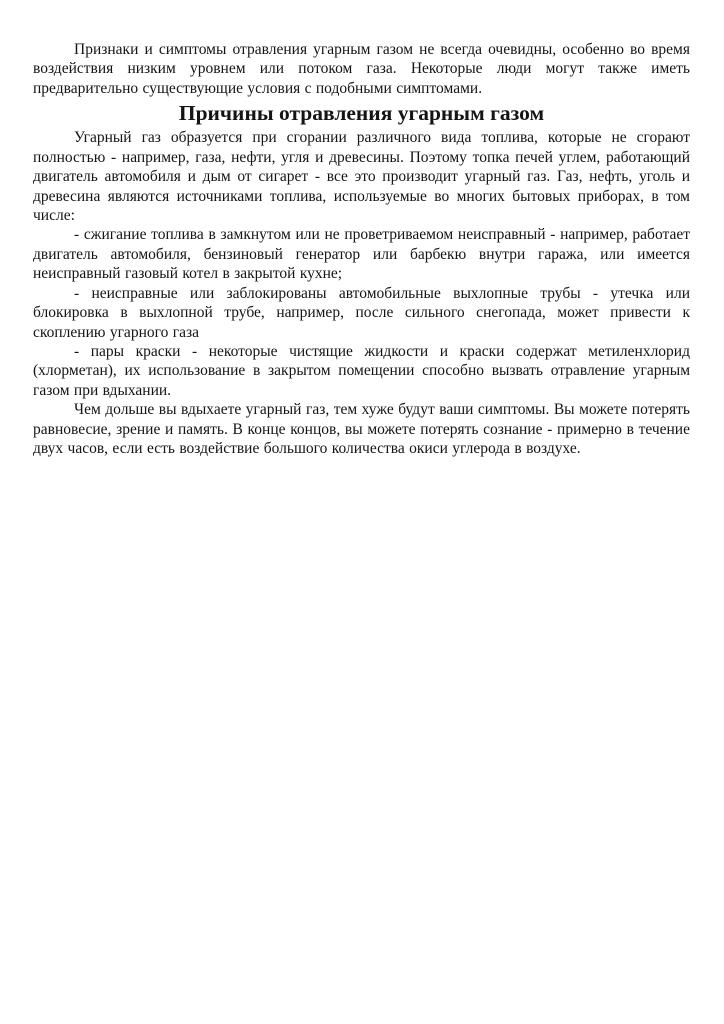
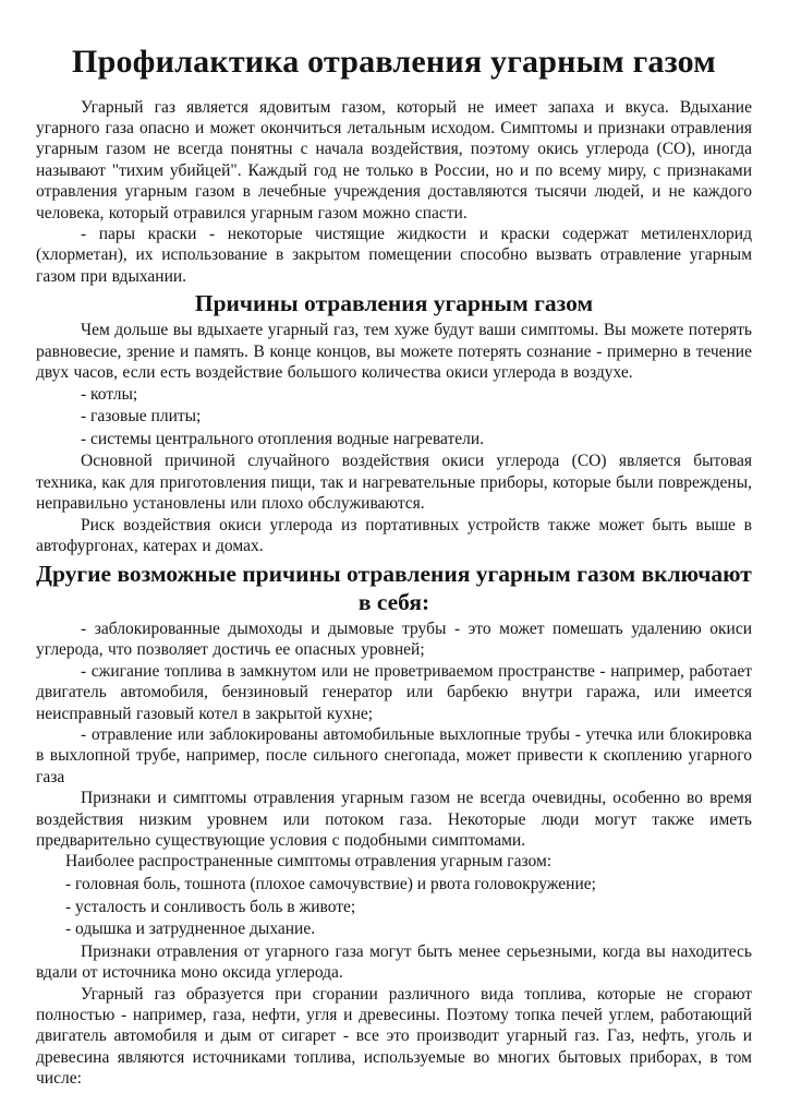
+ Профилактика отравления угарным газом
+ Угарный газ является ядовитым газом, который не имеет запаха и вкуса. Вдыхание угарного газа опасно и может окончиться летальным исходом. Симптомы и признаки отравления угарным газом не всегда понятны с начала воздействия, поэтому окись углерода (СО), иногда называют "тихим убийцей". Каждый год не только в России, но и по всему миру, с признаками отравления угарным газом в лечебные учреждения доставляются тысячи людей, и не каждого человека, который отравился угарным газом можно спасти.
- Признаки и симптомы отравления угарным газом не всегда очевидны, особенно во время воздействия низким уровнем или потоком газа. Некоторые люди могут также иметь предварительно существующие условия с подобными симптомами.
+ - пары краски - некоторые чистящие жидкости и краски содержат метиленхлорид (хлорметан), их использование в закрытом помещении способно вызвать отравление угарным газом при вдыхании.
  Причины отравления угарным газом
- Угарный газ образуется при сгорании различного вида топлива, которые не сгорают полностью - например, газа, нефти, угля и древесины. Поэтому топка печей углем, работающий двигатель автомобиля и дым от сигарет - все это производит угарный газ. Газ, нефть, уголь и древесина являются источниками топлива, используемые во многих бытовых приборах, в том числе:
+ Чем дольше вы вдыхаете угарный газ, тем хуже будут ваши симптомы. Вы можете потерять равновесие, зрение и память. В конце концов, вы можете потерять сознание - примерно в течение двух часов, если есть воздействие большого количества окиси углерода в воздухе.
+ - котлы;
+ - газовые плиты;
+ - системы центрального отопления водные нагреватели.
+ Основной причиной случайного воздействия окиси углерода (СО) является бытовая техника, как для приготовления пищи, так и нагревательные приборы, которые были повреждены, неправильно установлены или плохо обслуживаются.
+ Риск воздействия окиси углерода из портативных устройств также может быть выше в автофургонах, катерах и домах.
+ Другие возможные причины отравления угарным газом включают в себя:
+ - заблокированные дымоходы и дымовые трубы - это может помешать удалению окиси углерода, что позволяет достичь ее опасных уровней;
- - сжигание топлива в замкнутом или не проветриваемом неисправный - например, работает двигатель автомобиля, бензиновый генератор или барбекю внутри гаража, или имеется неисправный газовый котел в закрытой кухне;
+ - сжигание топлива в замкнутом или не проветриваемом пространстве - например, работает двигатель автомобиля, бензиновый генератор или барбекю внутри гаража, или имеется неисправный газовый котел в закрытой кухне;
- - неисправные или заблокированы автомобильные выхлопные трубы - утечка или блокировка в выхлопной трубе, например, после сильного снегопада, может привести к скоплению угарного газа
+ - отравление или заблокированы автомобильные выхлопные трубы - утечка или блокировка в выхлопной трубе, например, после сильного снегопада, может привести к скоплению угарного газа
- - пары краски - некоторые чистящие жидкости и краски содержат метиленхлорид (хлорметан), их использование в закрытом помещении способно вызвать отравление угарным газом при вдыхании.
+ Признаки и симптомы отравления угарным газом не всегда очевидны, особенно во время воздействия низким уровнем или потоком газа. Некоторые люди могут также иметь предварительно существующие условия с подобными симптомами.
+ Наиболее распространенные симптомы отравления угарным газом:
+ - головная боль, тошнота (плохое самочувствие) и рвота головокружение;
+ - усталость и сонливость боль в животе;
+ - одышка и затрудненное дыхание.
+ Признаки отравления от угарного газа могут быть менее серьезными, когда вы находитесь вдали от источника моно оксида углерода.
- Чем дольше вы вдыхаете угарный газ, тем хуже будут ваши симптомы. Вы можете потерять равновесие, зрение и память. В конце концов, вы можете потерять сознание - примерно в течение двух часов, если есть воздействие большого количества окиси углерода в воздухе.
+ Угарный газ образуется при сгорании различного вида топлива, которые не сгорают полностью - например, газа, нефти, угля и древесины. Поэтому топка печей углем, работающий двигатель автомобиля и дым от сигарет - все это производит угарный газ. Газ, нефть, уголь и древесина являются источниками топлива, используемые во многих бытовых приборах, в том числе:
